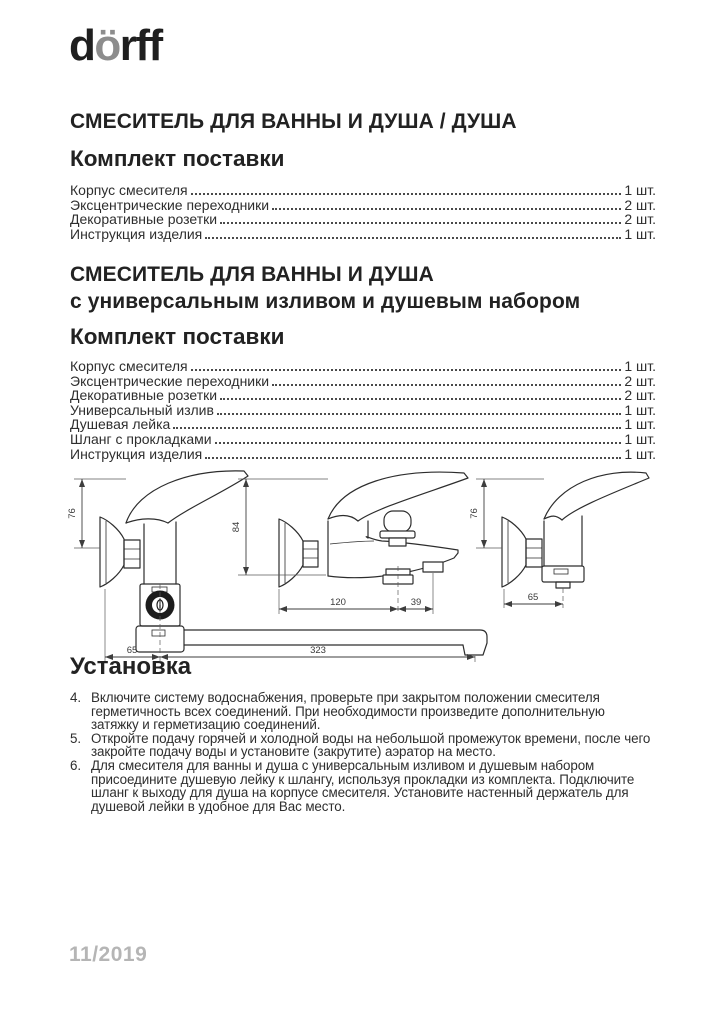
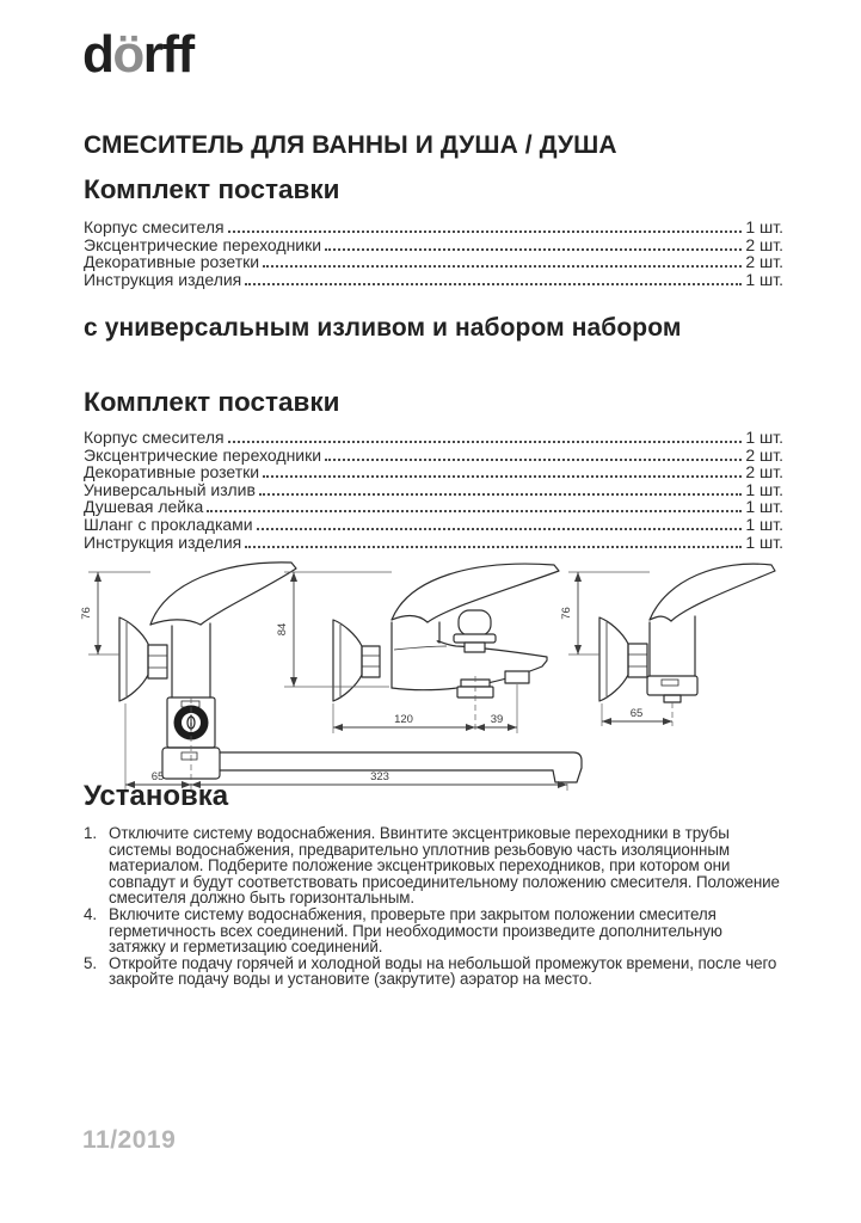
  dörff
  СМЕСИТЕЛЬ ДЛЯ ВАННЫ И ДУША / ДУША
  Комплект поставки
  Корпус смесителя
  1 шт.
  Эксцентрические переходники
  2 шт.
  Декоративные розетки
  2 шт.
  Инструкция изделия
  1 шт.
- СМЕСИТЕЛЬ ДЛЯ ВАННЫ И ДУША
- с универсальным изливом и душевым набором
+ с универсальным изливом и набором набором
  Комплект поставки
  Корпус смесителя
  1 шт.
  Эксцентрические переходники
  2 шт.
  Декоративные розетки
  2 шт.
  Универсальный излив
  1 шт.
  Душевая лейка
  1 шт.
  Шланг с прокладками
  1 шт.
  Инструкция изделия
  1 шт.
  65
  323
  120
  39
  65
  Установка
+ 1.
+ Отключите систему водоснабжения. Ввинтите эксцентриковые переходники в трубы системы водоснабжения, предварительно уплотнив резьбовую часть изоляционным материалом. Подберите положение эксцентриковых переходников, при котором они совпадут и будут соответствовать присоединительному положению смесителя. Положение смесителя должно быть горизонтальным.
  4.
  Включите систему водоснабжения, проверьте при закрытом положении смесителя герметичность всех соединений. При необходимости произведите дополнительную затяжку и герметизацию соединений.
  5.
  Откройте подачу горячей и холодной воды на небольшой промежуток времени, после чего закройте подачу воды и установите (закрутите) аэратор на место.
- 6.
- Для смесителя для ванны и душа с универсальным изливом и душевым набором присоедините душевую лейку к шлангу, используя прокладки из комплекта. Подключите шланг к выходу для душа на корпусе смесителя. Установите настенный держатель для душевой лейки в удобное для Вас место.
  11/2019
